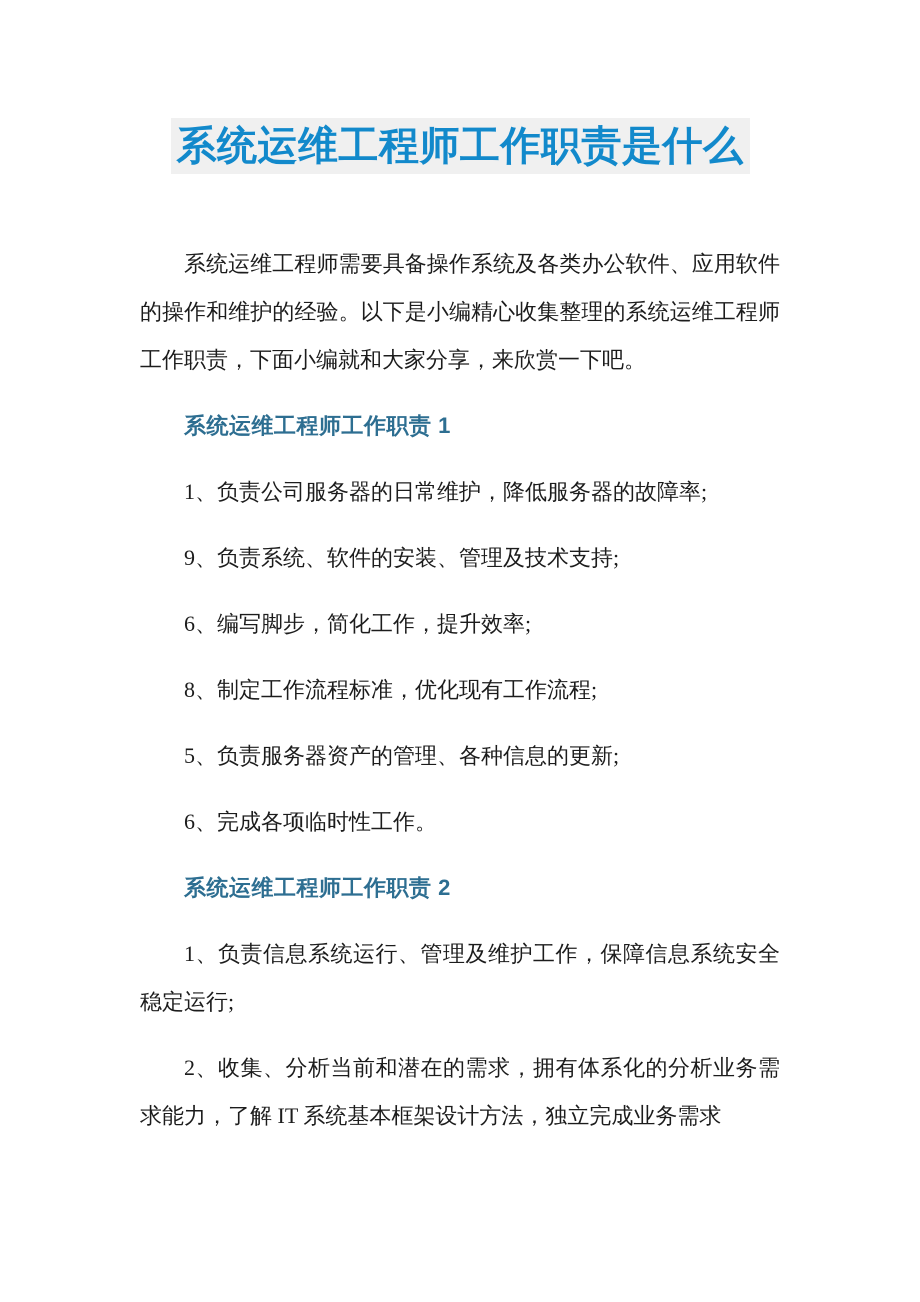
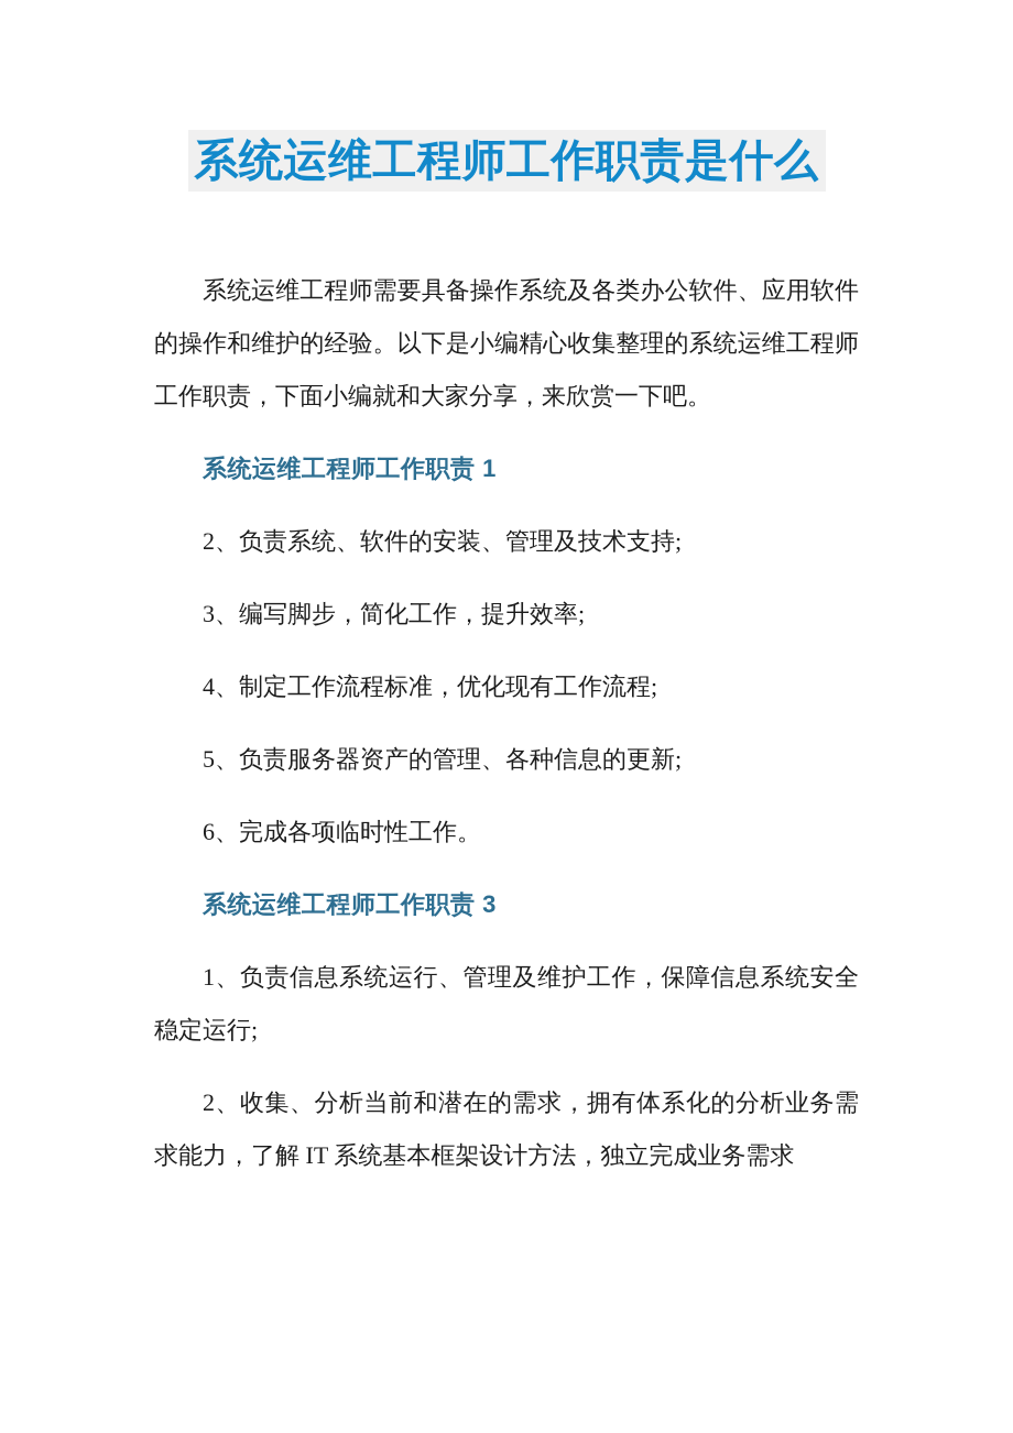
  系统运维工程师工作职责是什么
  系统运维工程师需要具备操作系统及各类办公软件、应用软件的操作和维护的经验。以下是小编精心收集整理的系统运维工程师工作职责，下面小编就和大家分享，来欣赏一下吧。
  系统运维工程师工作职责 1
- 1、负责公司服务器的日常维护，降低服务器的故障率;
- 9、负责系统、软件的安装、管理及技术支持;
+ 2、负责系统、软件的安装、管理及技术支持;
- 6、编写脚步，简化工作，提升效率;
+ 3、编写脚步，简化工作，提升效率;
- 8、制定工作流程标准，优化现有工作流程;
+ 4、制定工作流程标准，优化现有工作流程;
  5、负责服务器资产的管理、各种信息的更新;
  6、完成各项临时性工作。
- 系统运维工程师工作职责 2
+ 系统运维工程师工作职责 3
  1、负责信息系统运行、管理及维护工作，保障信息系统安全稳定运行;
  2、收集、分析当前和潜在的需求，拥有体系化的分析业务需求能力，了解 IT 系统基本框架设计方法，独立完成业务需求
